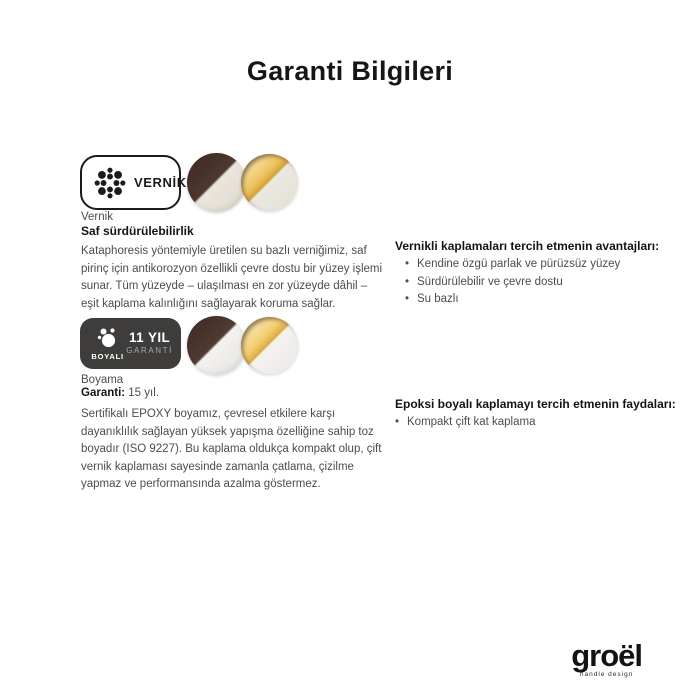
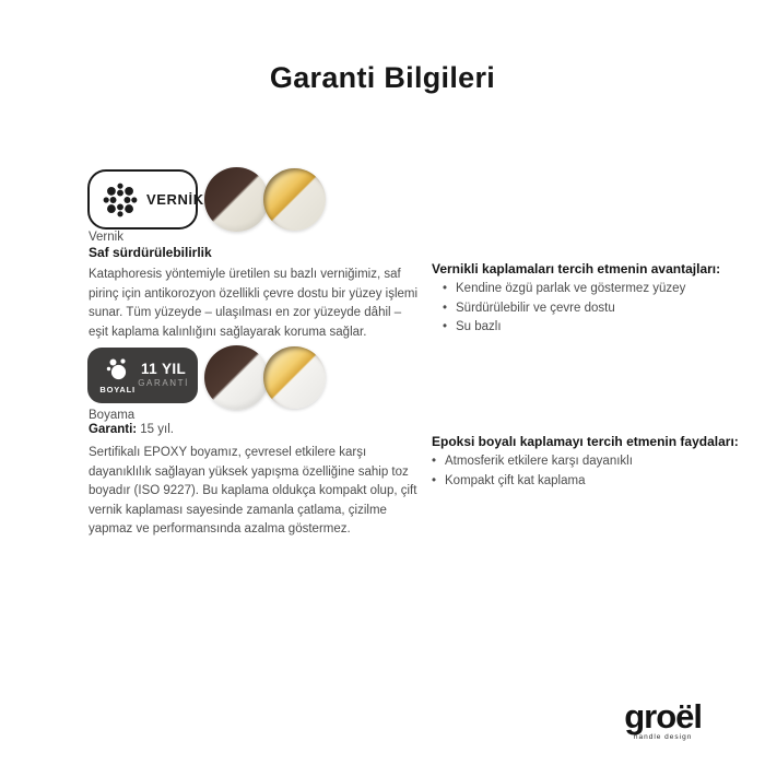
  Garanti Bilgileri
  VERNİK
  Vernik
  Saf sürdürülebilirlik
  Kataphoresis yöntemiyle üretilen su bazlı verniğimiz, saf pirinç için antikorozyon özellikli çevre dostu bir yüzey işlemi sunar. Tüm yüzeyde – ulaşılması en zor yüzeyde dâhil – eşit kaplama kalınlığını sağlayarak koruma sağlar.
  Vernikli kaplamaları tercih etmenin avantajları:
- Kendine özgü parlak ve pürüzsüz yüzey
+ Kendine özgü parlak ve göstermez yüzey
  Sürdürülebilir ve çevre dostu
  Su bazlı
  BOYALI
  11 YIL
  GARANTİ
  Boyama
  Garanti: 15 yıl.
  Sertifikalı EPOXY boyamız, çevresel etkilere karşı dayanıklılık sağlayan yüksek yapışma özelliğine sahip toz boyadır (ISO 9227). Bu kaplama oldukça kompakt olup, çift vernik kaplaması sayesinde zamanla çatlama, çizilme yapmaz ve performansında azalma göstermez.
  Epoksi boyalı kaplamayı tercih etmenin faydaları:
+ Atmosferik etkilere karşı dayanıklı
  Kompakt çift kat kaplama
  groël
